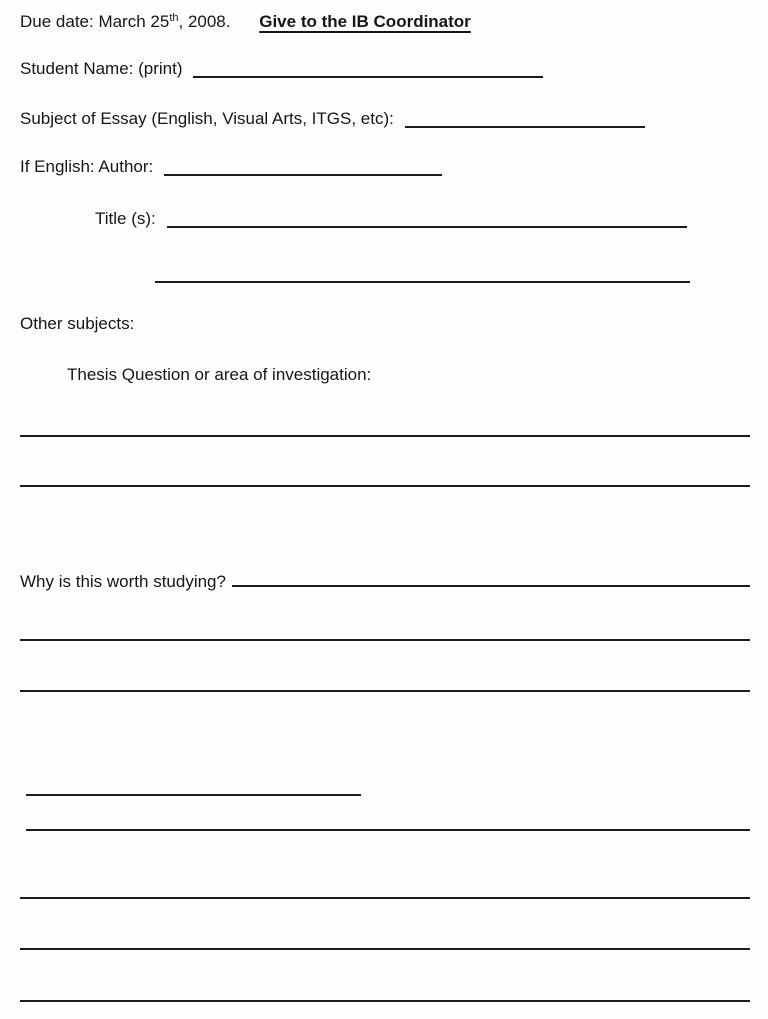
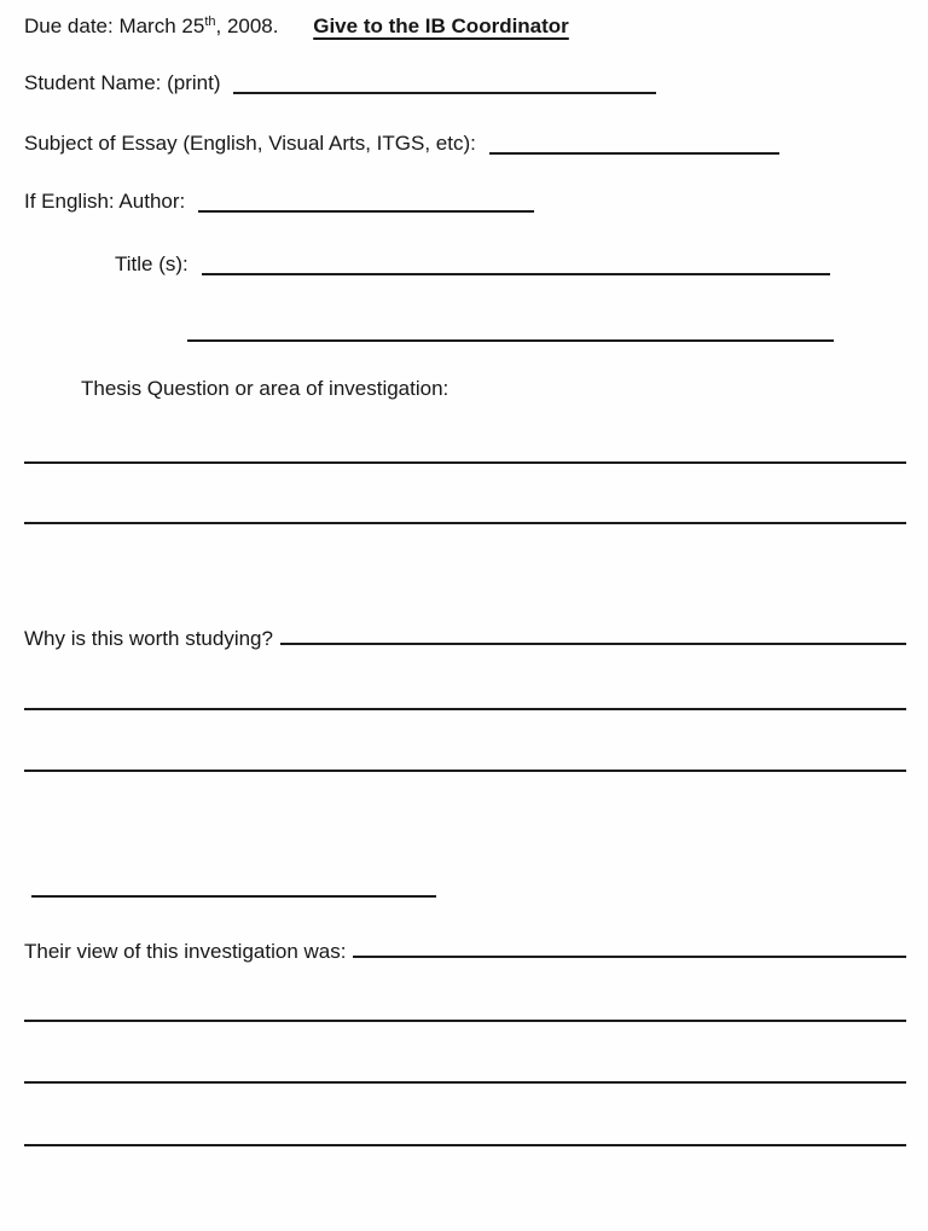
  Due date: March 25th, 2008. Give to the IB Coordinator
  Student Name: (print)
  Subject of Essay (English, Visual Arts, ITGS, etc):
  If English: Author:
  Title (s):
- Other subjects:
  Thesis Question or area of investigation:
  Why is this worth studying?
+ Their view of this investigation was:
